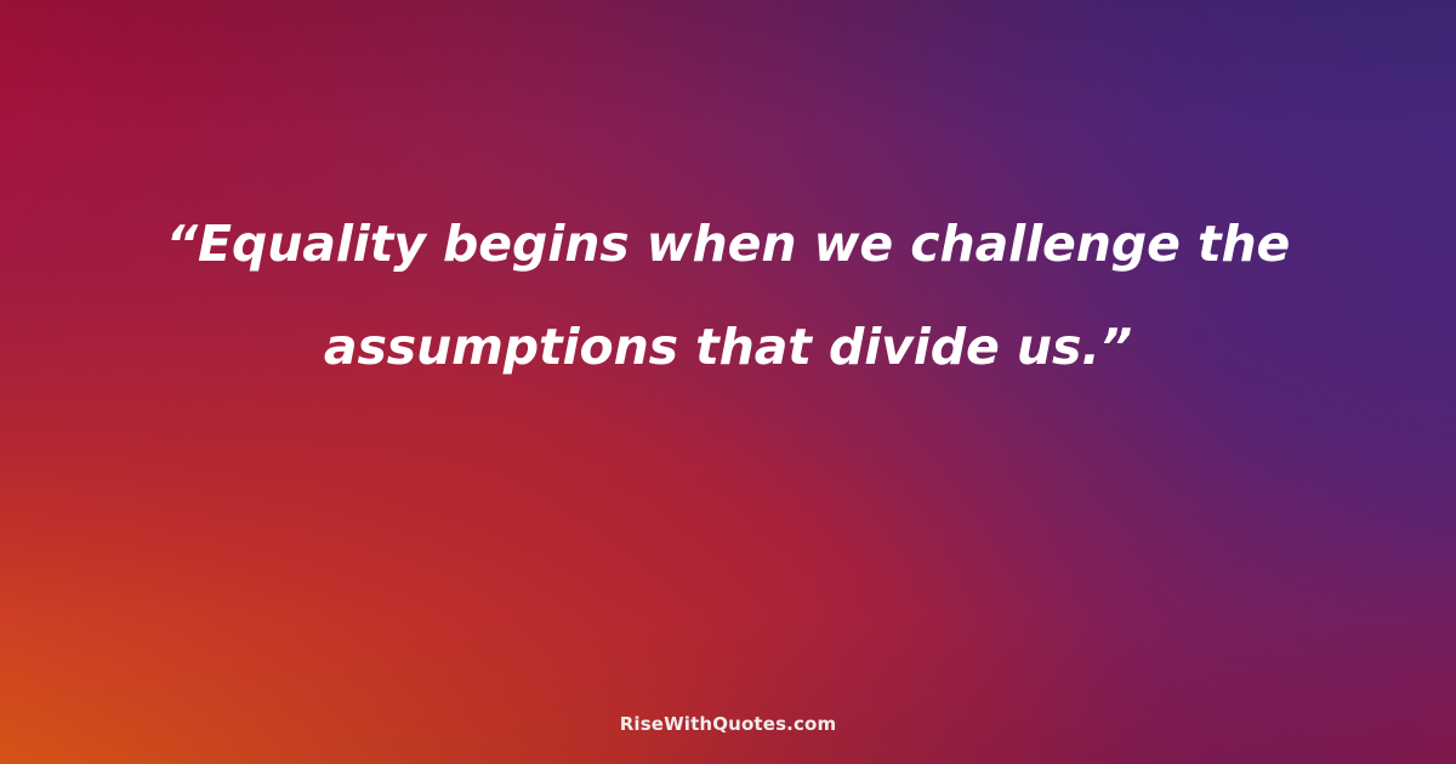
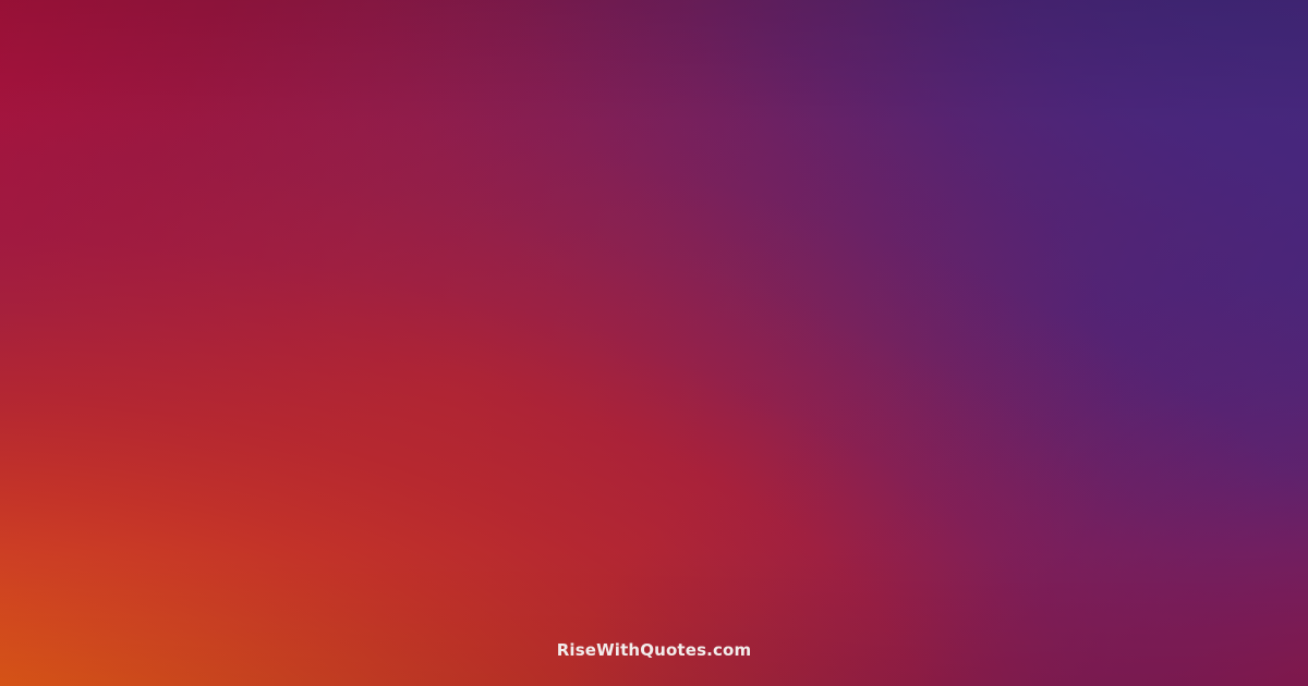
- “Equality begins when we challenge the assumptions that divide us.”
  RiseWithQuotes.com
